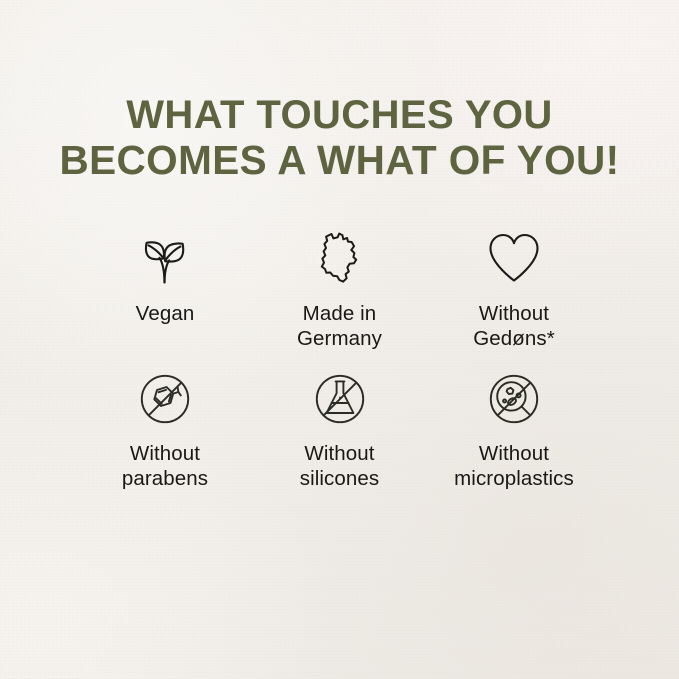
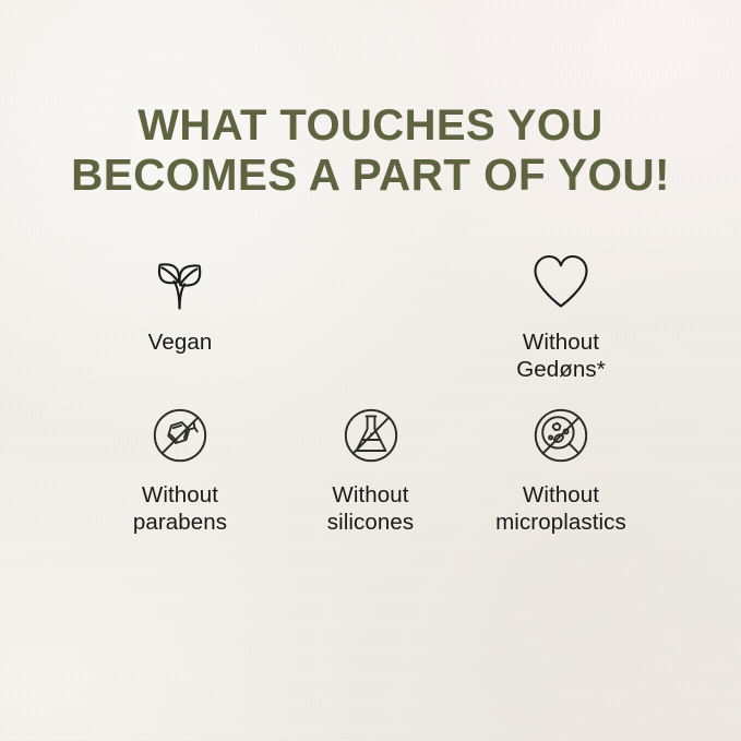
  WHAT TOUCHES YOU
- BECOMES A WHAT OF YOU!
+ BECOMES A PART OF YOU!
  Vegan
- Made in
- Germany
  Without
  Gedøns*
  Without
  parabens
  Without
  silicones
  Without
  microplastics
